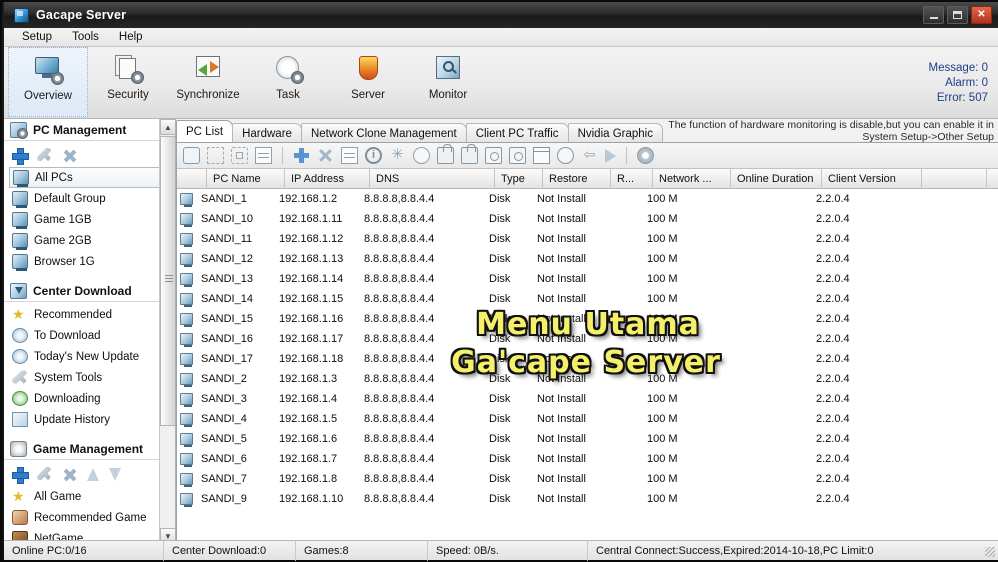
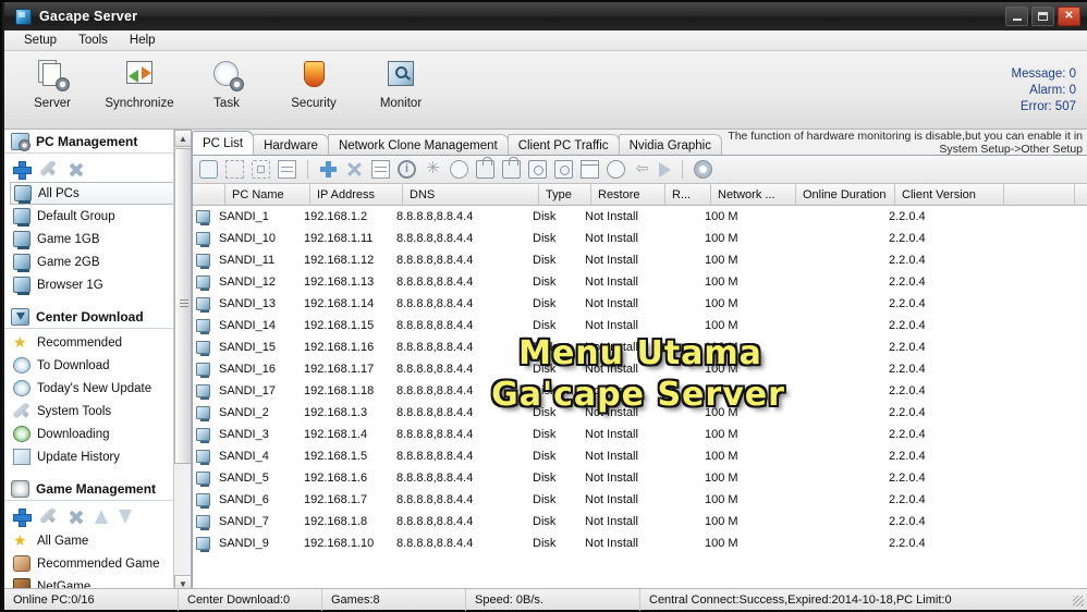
  Gacape Server
  ✕
  Setup
  Tools
  Help
- Overview
- Security
+ Server
  Synchronize
  Task
- Server
+ Security
  Monitor
  Message: 0
  Alarm: 0
  Error: 507
  PC Management
  All PCs
  Default Group
  Game 1GB
  Game 2GB
  Browser 1G
  Center Download
  ★
  Recommended
  To Download
  Today's New Update
  System Tools
  Downloading
  Update History
  Game Management
  ★
  All Game
  Recommended Game
  NetGame
  ▲
  ▼
  PC List
  Hardware
  Network Clone Management
  Client PC Traffic
  Nvidia Graphic
  The function of hardware monitoring is disable,but you can enable it in
  System Setup->Other Setup
  i
  ✳
  ⇦
  PC Name
  IP Address
  DNS
  Type
  Restore
  R...
  Network ...
  Online Duration
  Client Version
  SANDI_1
  192.168.1.2
  8.8.8.8,8.8.4.4
  Disk
  Not Install
  100 M
  2.2.0.4
  SANDI_10
  192.168.1.11
  8.8.8.8,8.8.4.4
  Disk
  Not Install
  100 M
  2.2.0.4
  SANDI_11
  192.168.1.12
  8.8.8.8,8.8.4.4
  Disk
  Not Install
  100 M
  2.2.0.4
  SANDI_12
  192.168.1.13
  8.8.8.8,8.8.4.4
  Disk
  Not Install
  100 M
  2.2.0.4
  SANDI_13
  192.168.1.14
  8.8.8.8,8.8.4.4
  Disk
  Not Install
  100 M
  2.2.0.4
  SANDI_14
  192.168.1.15
  8.8.8.8,8.8.4.4
  Disk
  Not Install
  100 M
  2.2.0.4
  SANDI_15
  192.168.1.16
  8.8.8.8,8.8.4.4
  Disk
  Not Install
  100 M
  2.2.0.4
  SANDI_16
  192.168.1.17
  8.8.8.8,8.8.4.4
  Disk
  Not Install
  100 M
  2.2.0.4
  SANDI_17
  192.168.1.18
  8.8.8.8,8.8.4.4
  Disk
  Not Install
  100 M
  2.2.0.4
  SANDI_2
  192.168.1.3
  8.8.8.8,8.8.4.4
  Disk
  Not Install
  100 M
  2.2.0.4
  SANDI_3
  192.168.1.4
  8.8.8.8,8.8.4.4
  Disk
  Not Install
  100 M
  2.2.0.4
  SANDI_4
  192.168.1.5
  8.8.8.8,8.8.4.4
  Disk
  Not Install
  100 M
  2.2.0.4
  SANDI_5
  192.168.1.6
  8.8.8.8,8.8.4.4
  Disk
  Not Install
  100 M
  2.2.0.4
  SANDI_6
  192.168.1.7
  8.8.8.8,8.8.4.4
  Disk
  Not Install
  100 M
  2.2.0.4
  SANDI_7
  192.168.1.8
  8.8.8.8,8.8.4.4
  Disk
  Not Install
  100 M
  2.2.0.4
  SANDI_9
  192.168.1.10
  8.8.8.8,8.8.4.4
  Disk
  Not Install
  100 M
  2.2.0.4
  Menu Utama
  Ga'cape Server
  Online PC:0/16
  Center Download:0
  Games:8
  Speed: 0B/s.
  Central Connect:Success,Expired:2014-10-18,PC Limit:0
